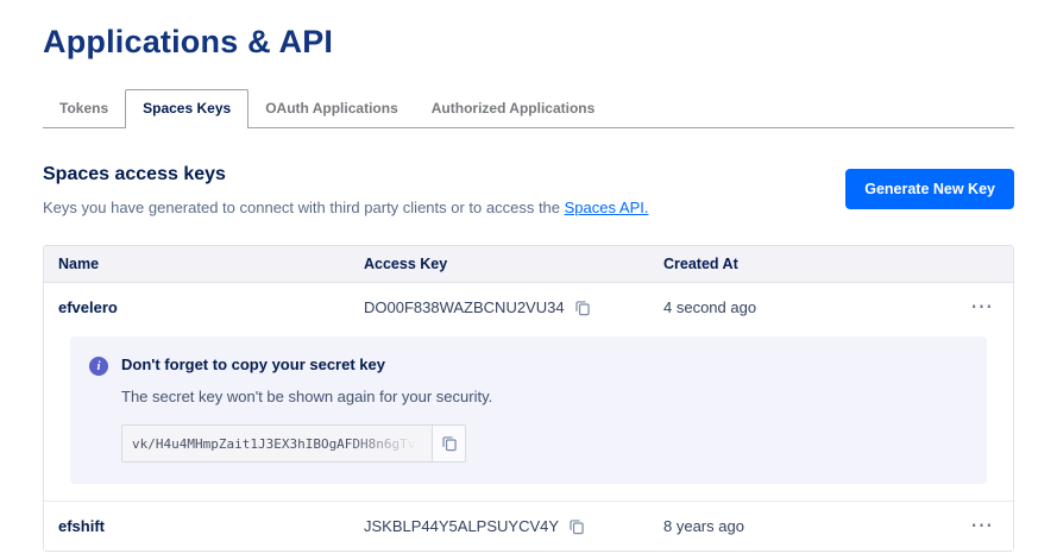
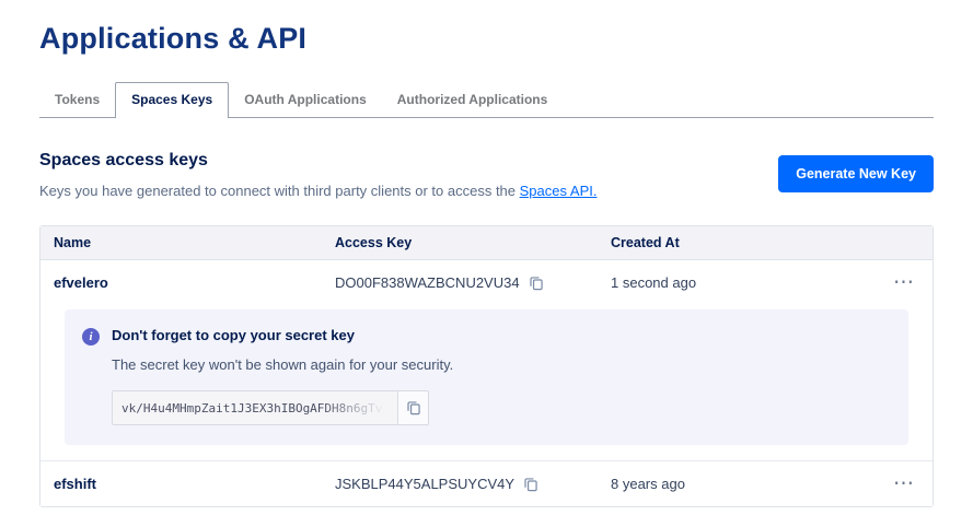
  Applications & API
  Tokens
  Spaces Keys
  OAuth Applications
  Authorized Applications
  Spaces access keys
  Keys you have generated to connect with third party clients or to access the Spaces API.
  Generate New Key
  Name
  Access Key
  Created At
  efvelero
  DO00F838WAZBCNU2VU34
- 4 second ago
+ 1 second ago
  ⋯
  i
  Don't forget to copy your secret key
  The secret key won't be shown again for your security.
  efshift
  JSKBLP44Y5ALPSUYCV4Y
  8 years ago
  ⋯
